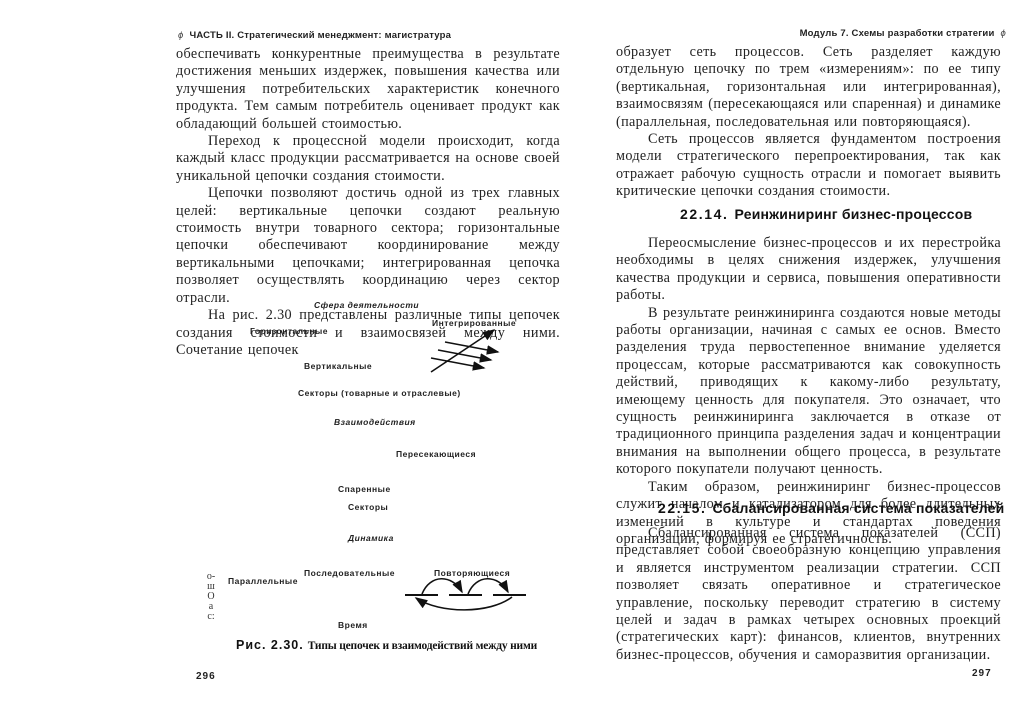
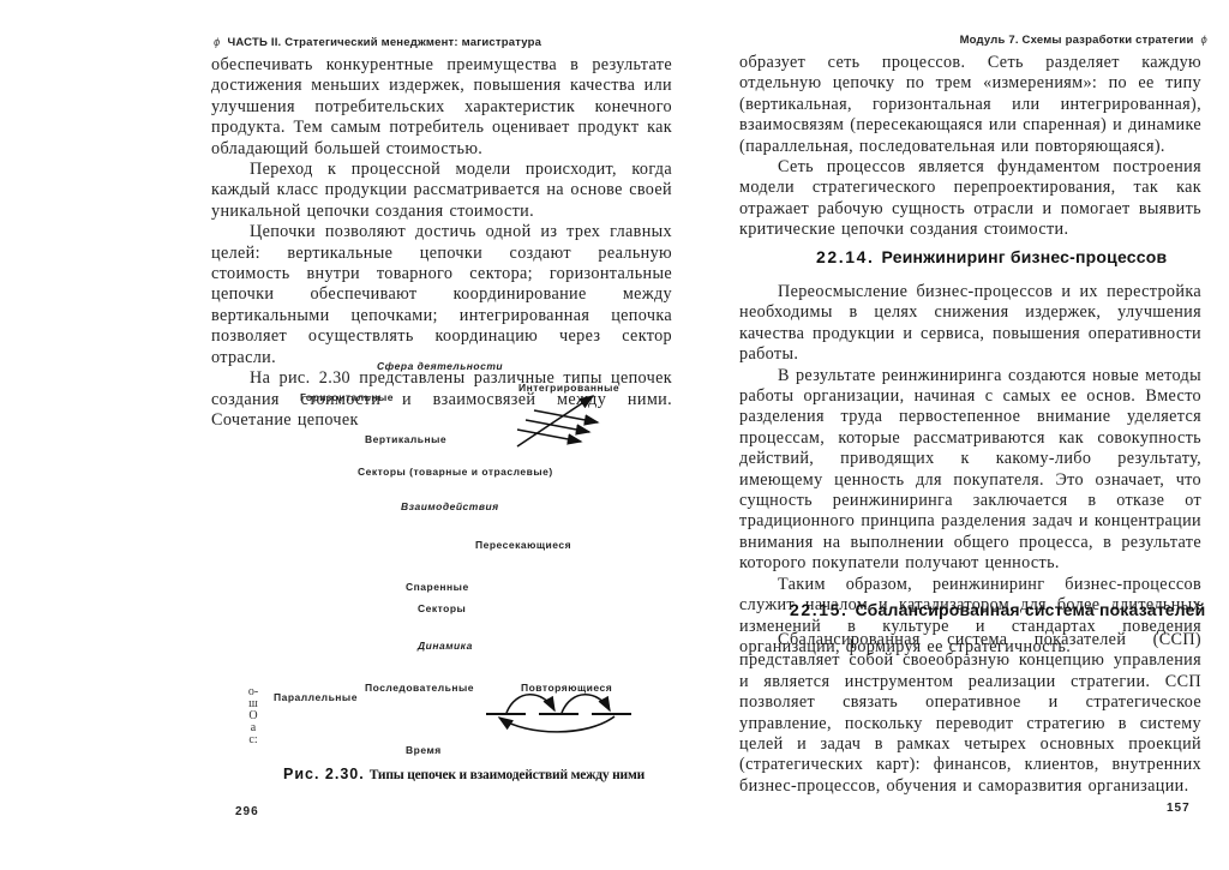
  ϕ ЧАСТЬ II. Стратегический менеджмент: магистратура
  обеспечивать конкурентные преимущества в результате достижения меньших издержек, повышения качества или улучшения потребительских характеристик конечного продукта. Тем самым потребитель оценивает продукт как обладающий большей стоимостью.
  Переход к процессной модели происходит, когда каждый класс продукции рассматривается на основе своей уникальной цепочки создания стоимости.
  Цепочки позволяют достичь одной из трех главных целей: вертикальные цепочки создают реальную стоимость внутри товарного сектора; горизонтальные цепочки обеспечивают координирование между вертикальными цепочками; интегрированная цепочка позволяет осуществлять координацию через сектор отрасли.
  На рис. 2.30 представлены различные типы цепочек создания стоимости и взаимосвязей между ними. Сочетание цепочек
  Сфера деятельности
  Горизонтальные
  Интегрированные
  Вертикальные
  Секторы (товарные и отраслевые)
  Взаимодействия
  Пересекающиеся
  Спаренные
  Секторы
  Динамика
  Параллельные
  Последовательные
  Повторяющиеся
  Время
  о-
  ш
  О
  а
  с:
  Рис. 2.30. Типы цепочек и взаимодействий между ними
  296
  Модуль 7. Схемы разработки стратегии ϕ
  образует сеть процессов. Сеть разделяет каждую отдельную цепочку по трем «измерениям»: по ее типу (вертикальная, горизонтальная или интегрированная), взаимосвязям (пересекающаяся или спаренная) и динамике (параллельная, последовательная или повторяющаяся).
  Сеть процессов является фундаментом построения модели стратегического перепроектирования, так как отражает рабочую сущность отрасли и помогает выявить критические цепочки создания стоимости.
  22.14. Реинжиниринг бизнес-процессов
  Переосмысление бизнес-процессов и их перестройка необходимы в целях снижения издержек, улучшения качества продукции и сервиса, повышения оперативности работы.
  В результате реинжиниринга создаются новые методы работы организации, начиная с самых ее основ. Вместо разделения труда первостепенное внимание уделяется процессам, которые рассматриваются как совокупность действий, приводящих к какому-либо результату, имеющему ценность для покупателя. Это означает, что сущность реинжиниринга заключается в отказе от традиционного принципа разделения задач и концентрации внимания на выполнении общего процесса, в результате которого покупатели получают ценность.
  Таким образом, реинжиниринг бизнес-процессов служит началом и катализатором для более длительных изменений в культуре и стандартах поведения организации, формируя ее стратегичность.
  22.15. Сбалансированная система показателей
  Сбалансированная система показателей (ССП) представляет собой своеобразную концепцию управления и является инструментом реализации стратегии. ССП позволяет связать оперативное и стратегическое управление, поскольку переводит стратегию в систему целей и задач в рамках четырех основных проекций (стратегических карт): финансов, клиентов, внутренних бизнес-процессов, обучения и саморазвития организации.
- 297
+ 157
